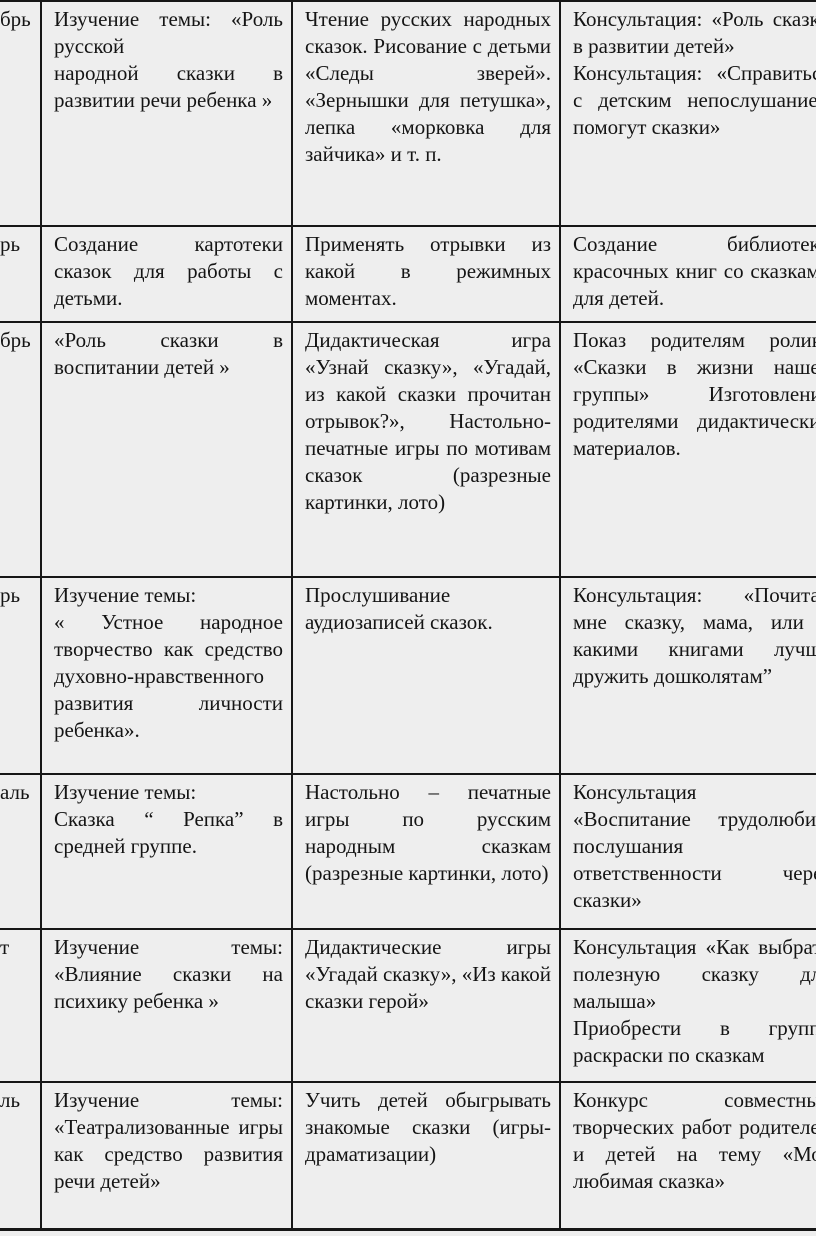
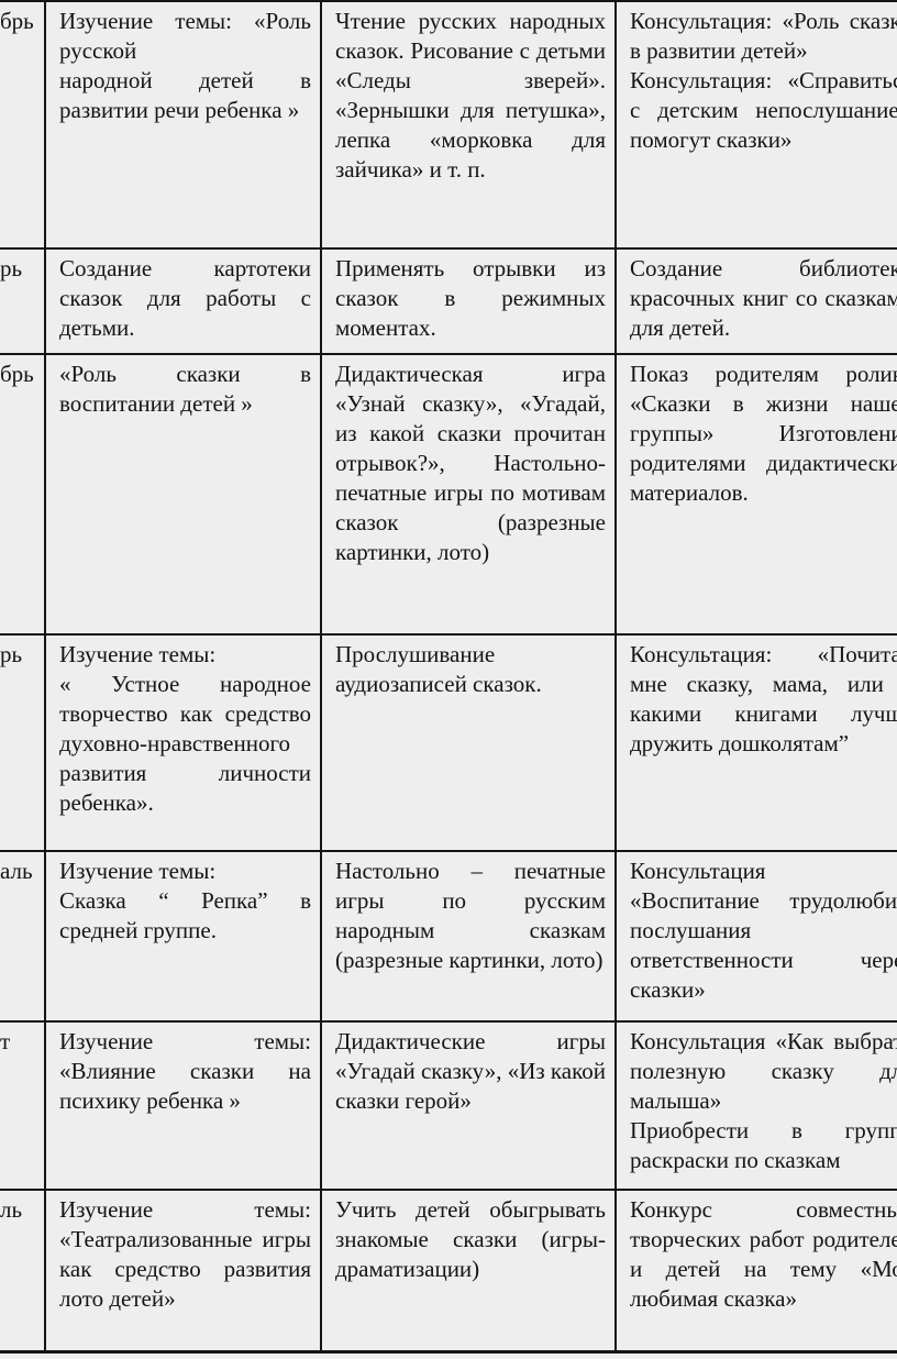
- брь	Изучение темы: «Роль русскойнародной сказки в развитии речи ребенка »	Чтение русских народных сказок. Рисование с детьми «Следы зверей». «Зернышки для петушка», лепка «морковка для зайчика» и т. п.	Консультация: «Роль сказк в развитии детей»Консультация: «Справить с детским непослушание помогут сказки»
+ брь	Изучение темы: «Роль русскойнародной детей в развитии речи ребенка »	Чтение русских народных сказок. Рисование с детьми «Следы зверей». «Зернышки для петушка», лепка «морковка для зайчика» и т. п.	Консультация: «Роль сказк в развитии детей»Консультация: «Справить с детским непослушание помогут сказки»
- рь	Создание картотеки сказок для работы с детьми.	Применять отрывки из какой в режимных моментах.	Создание библиотек красочных книг со сказкам для детей.
+ рь	Создание картотеки сказок для работы с детьми.	Применять отрывки из сказок в режимных моментах.	Создание библиотек красочных книг со сказкам для детей.
  брь	«Роль сказки в воспитании детей »	Дидактическая игра «Узнай сказку», «Угадай, из какой сказки прочитан отрывок?», Настольно-печатные игры по мотивам сказок (разрезные картинки, лото)	Показ родителям роли «Сказки в жизни наше группы» Изготовлен родителями дидактически материалов.
  рь	Изучение темы:« Устное народное творчество как средство духовно-нравственного развития личности ребенка».	Прослушивание аудиозаписей сказок.	Консультация: «Почита мне сказку, мама, или какими книгами лучш дружить дошколятам”
  аль	Изучение темы:Сказка “ Репка” в средней группе.	Настольно – печатные игры по русским народным сказкам (разрезные картинки, лото)	Консультация«Воспитание трудолюби послушания ответственности чер сказки»
  т	Изучение темы: «Влияние сказки на психику ребенка »	Дидактические игры «Угадай сказку», «Из какой сказки герой»	Консультация «Как выбра полезную сказку д малыша»Приобрести в групп раскраски по сказкам
- ль	Изучение темы: «Театрализованные игры как средство развития речи детей»	Учить детей обыгрывать знакомые сказки (игры-драматизации)	Конкурс совместны творческих работ родителе и детей на тему «М любимая сказка»
+ ль	Изучение темы: «Театрализованные игры как средство развития лото детей»	Учить детей обыгрывать знакомые сказки (игры-драматизации)	Конкурс совместны творческих работ родителе и детей на тему «М любимая сказка»
